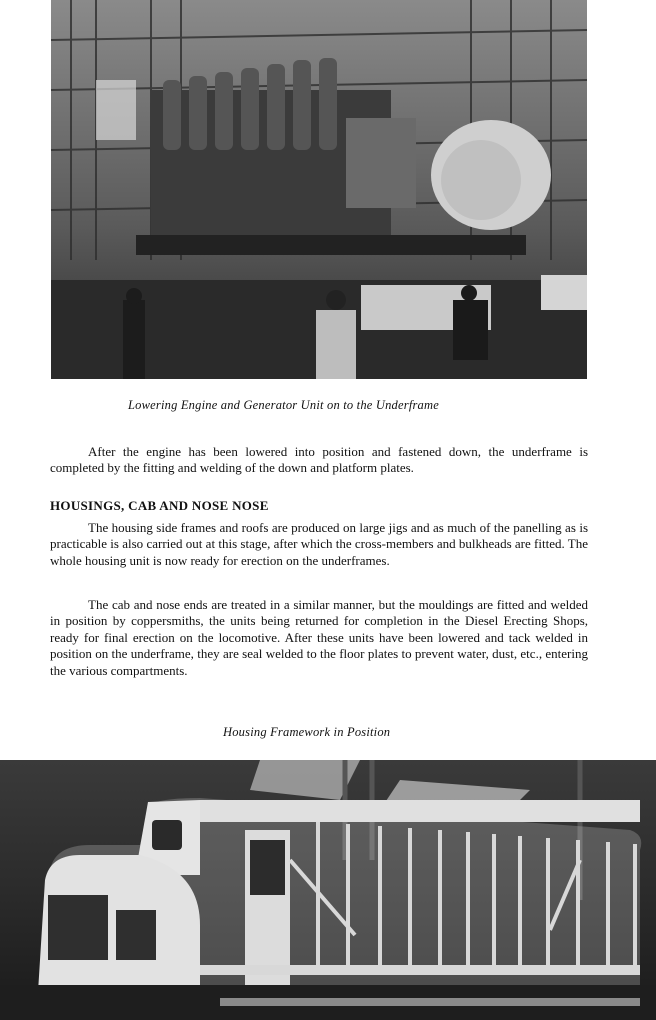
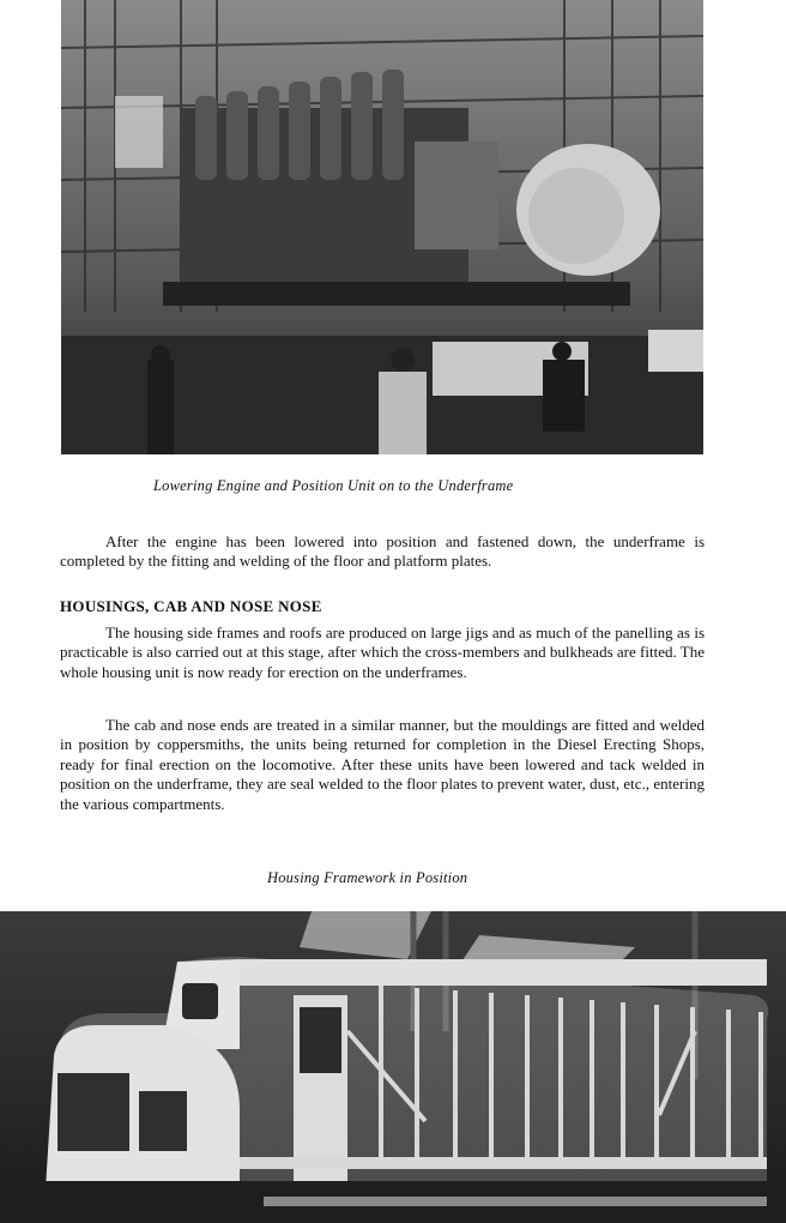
- Lowering Engine and Generator Unit on to the Underframe
+ Lowering Engine and Position Unit on to the Underframe
- After the engine has been lowered into position and fastened down, the underframe is completed by the fitting and welding of the down and platform plates.
+ After the engine has been lowered into position and fastened down, the underframe is completed by the fitting and welding of the floor and platform plates.
  HOUSINGS, CAB AND NOSE NOSE
  The housing side frames and roofs are produced on large jigs and as much of the panelling as is practicable is also carried out at this stage, after which the cross-members and bulkheads are fitted. The whole housing unit is now ready for erection on the underframes.
  The cab and nose ends are treated in a similar manner, but the mouldings are fitted and welded in position by coppersmiths, the units being returned for completion in the Diesel Erecting Shops, ready for final erection on the locomotive. After these units have been lowered and tack welded in position on the underframe, they are seal welded to the floor plates to prevent water, dust, etc., entering the various compartments.
  Housing Framework in Position
